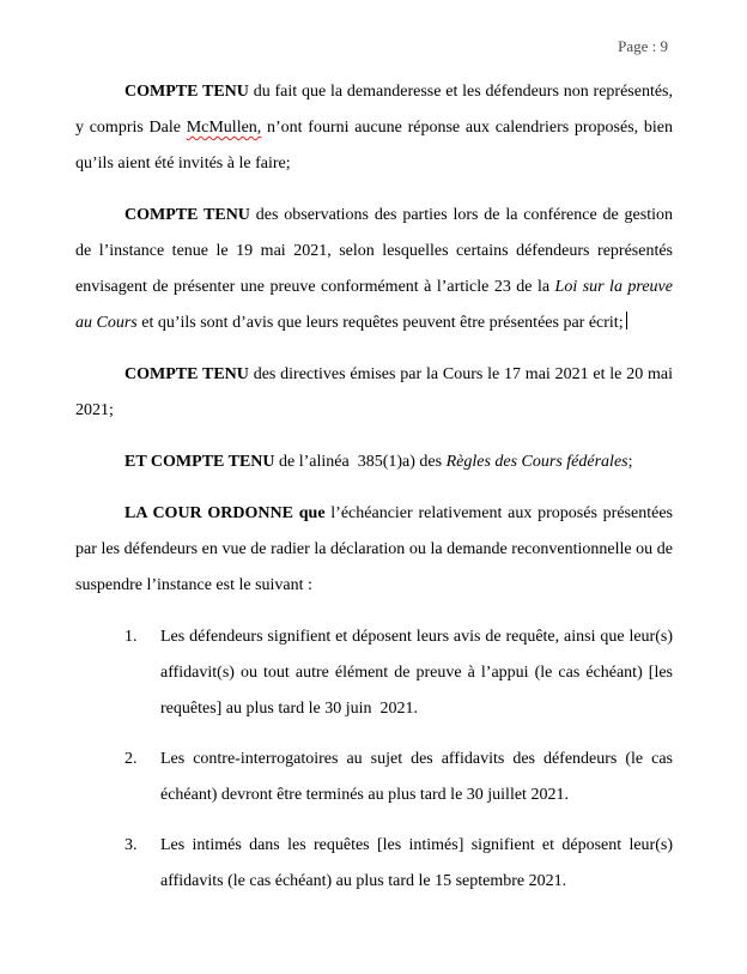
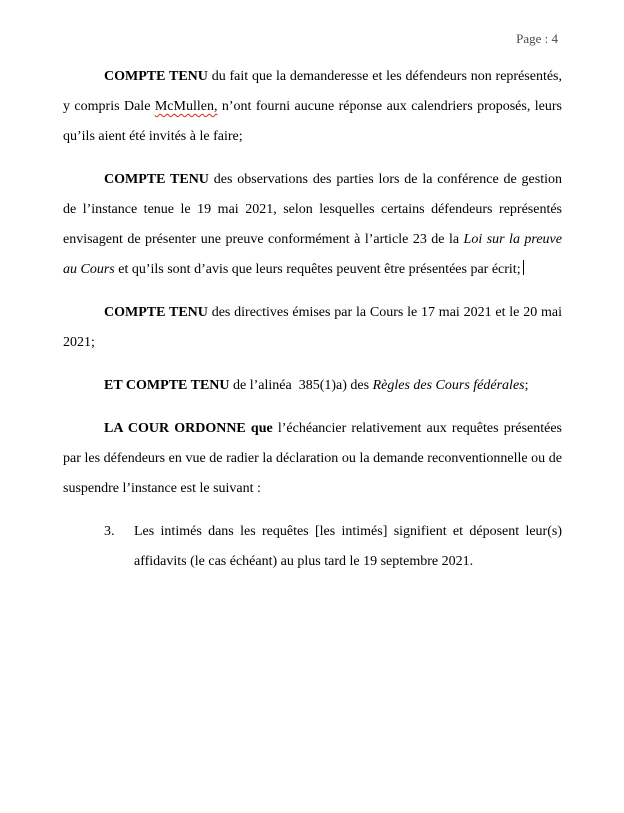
- Page : 9
+ Page : 4
- COMPTE TENU du fait que la demanderesse et les défendeurs non représentés, y compris Dale McMullen, n’ont fourni aucune réponse aux calendriers proposés, bien qu’ils aient été invités à le faire;
+ COMPTE TENU du fait que la demanderesse et les défendeurs non représentés, y compris Dale McMullen, n’ont fourni aucune réponse aux calendriers proposés, leurs qu’ils aient été invités à le faire;
  COMPTE TENU des observations des parties lors de la conférence de gestion de l’instance tenue le 19 mai 2021, selon lesquelles certains défendeurs représentés envisagent de présenter une preuve conformément à l’article 23 de la Loi sur la preuve au Cours et qu’ils sont d’avis que leurs requêtes peuvent être présentées par écrit;
  COMPTE TENU des directives émises par la Cours le 17 mai 2021 et le 20 mai 2021;
  ET COMPTE TENU de l’alinéa 385(1)a) des Règles des Cours fédérales;
- LA COUR ORDONNE que l’échéancier relativement aux proposés présentées par les défendeurs en vue de radier la déclaration ou la demande reconventionnelle ou de suspendre l’instance est le suivant :
+ LA COUR ORDONNE que l’échéancier relativement aux requêtes présentées par les défendeurs en vue de radier la déclaration ou la demande reconventionnelle ou de suspendre l’instance est le suivant :
- 1.
- Les défendeurs signifient et déposent leurs avis de requête, ainsi que leur(s) affidavit(s) ou tout autre élément de preuve à l’appui (le cas échéant) [les requêtes] au plus tard le 30 juin 2021.
- 2.
- Les contre-interrogatoires au sujet des affidavits des défendeurs (le cas échéant) devront être terminés au plus tard le 30 juillet 2021.
  3.
- Les intimés dans les requêtes [les intimés] signifient et déposent leur(s) affidavits (le cas échéant) au plus tard le 15 septembre 2021.
+ Les intimés dans les requêtes [les intimés] signifient et déposent leur(s) affidavits (le cas échéant) au plus tard le 19 septembre 2021.
